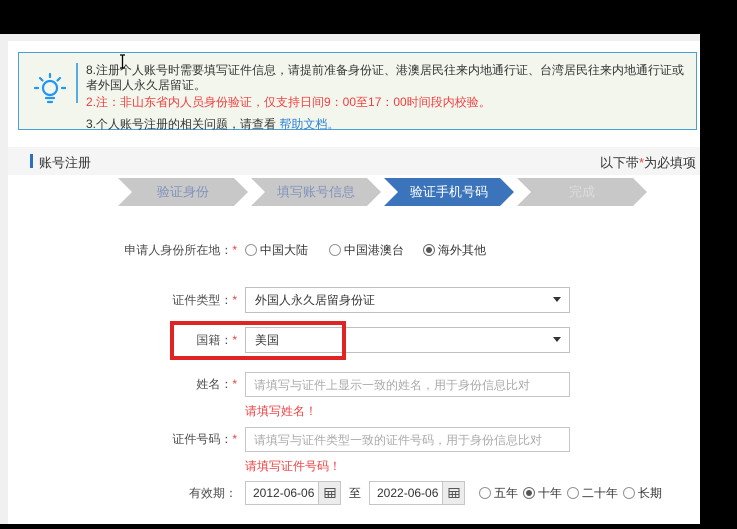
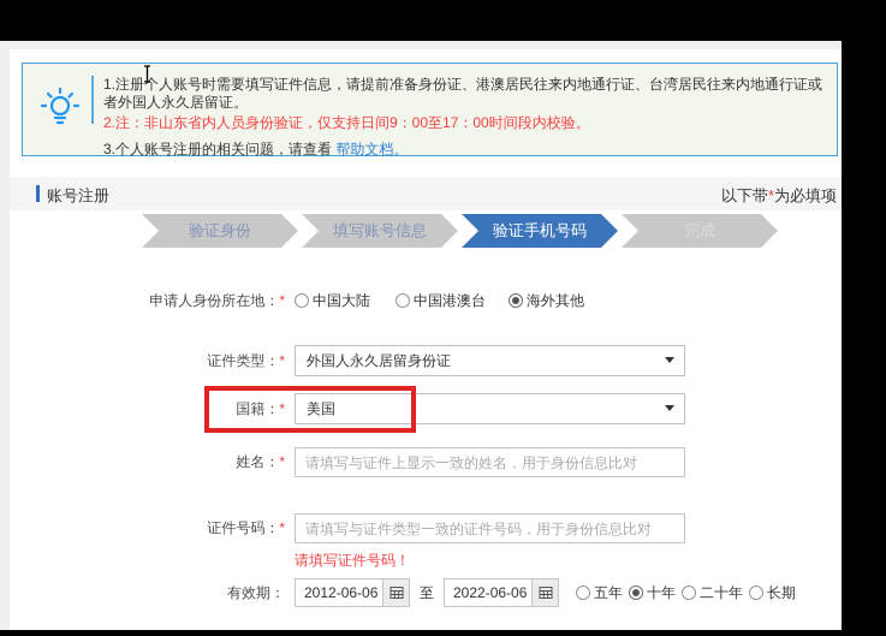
- 8.注册个人账号时需要填写证件信息，请提前准备身份证、港澳居民往来内地通行证、台湾居民往来内地通行证或者外国人永久居留证。
+ 1.注册个人账号时需要填写证件信息，请提前准备身份证、港澳居民往来内地通行证、台湾居民往来内地通行证或者外国人永久居留证。
  2.注：非山东省内人员身份验证，仅支持日间9：00至17：00时间段内校验。
  3.个人账号注册的相关问题，请查看 帮助文档。
  账号注册
  以下带*为必填项
  验证身份
  填写账号信息
  验证手机号码
  申请人身份所在地：*
  中国大陆
  中国港澳台
  海外其他
  证件类型：*
  外国人永久居留身份证
  国籍：*
  美国
  姓名：*
  请填写与证件上显示一致的姓名，用于身份信息比对
- 请填写姓名！
  证件号码：*
  请填写与证件类型一致的证件号码，用于身份信息比对
  请填写证件号码！
  有效期：
  2012-06-06
  至
  2022-06-06
  五年
  十年
  二十年
  长期
